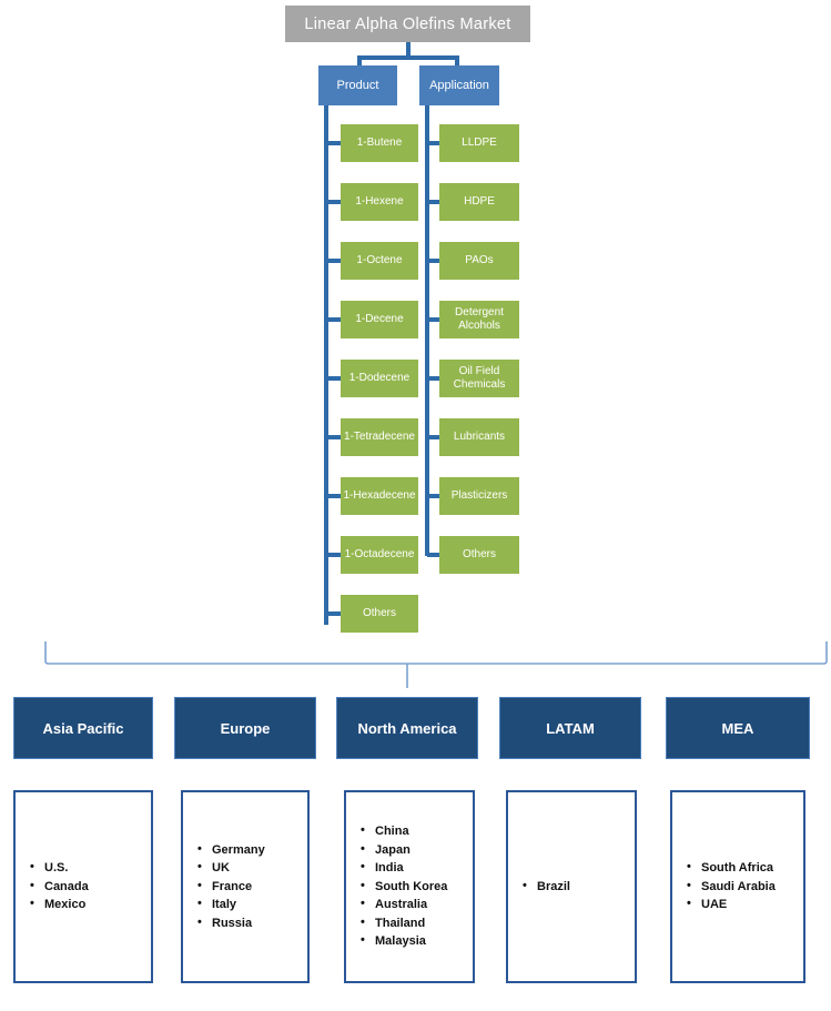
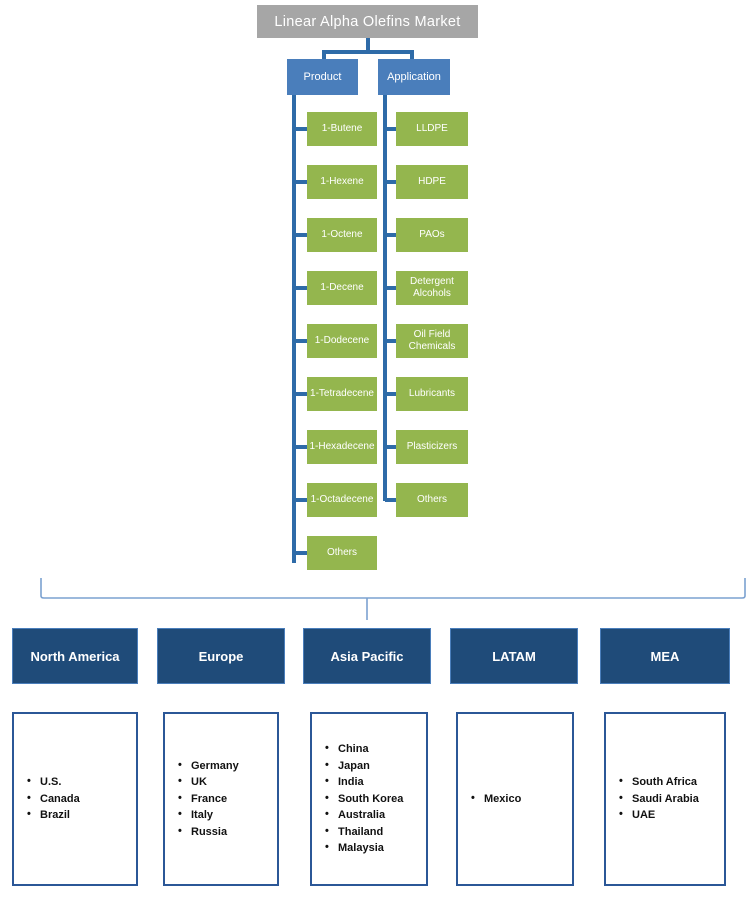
  Linear Alpha Olefins Market
  Product
  Application
  1-Butene
  1-Hexene
  1-Octene
  1-Decene
  1-Dodecene
  1-Tetradecene
  1-Hexadecene
  1-Octadecene
  Others
  LLDPE
  HDPE
  PAOs
  Detergent Alcohols
  Oil Field Chemicals
  Lubricants
  Plasticizers
  Others
- Asia Pacific
+ North America
  Europe
- North America
+ Asia Pacific
  LATAM
  MEA
  U.S.
  Canada
- Mexico
+ Brazil
  Germany
  UK
  France
  Italy
  Russia
  China
  Japan
  India
  South Korea
  Australia
  Thailand
  Malaysia
- Brazil
+ Mexico
  South Africa
  Saudi Arabia
  UAE
